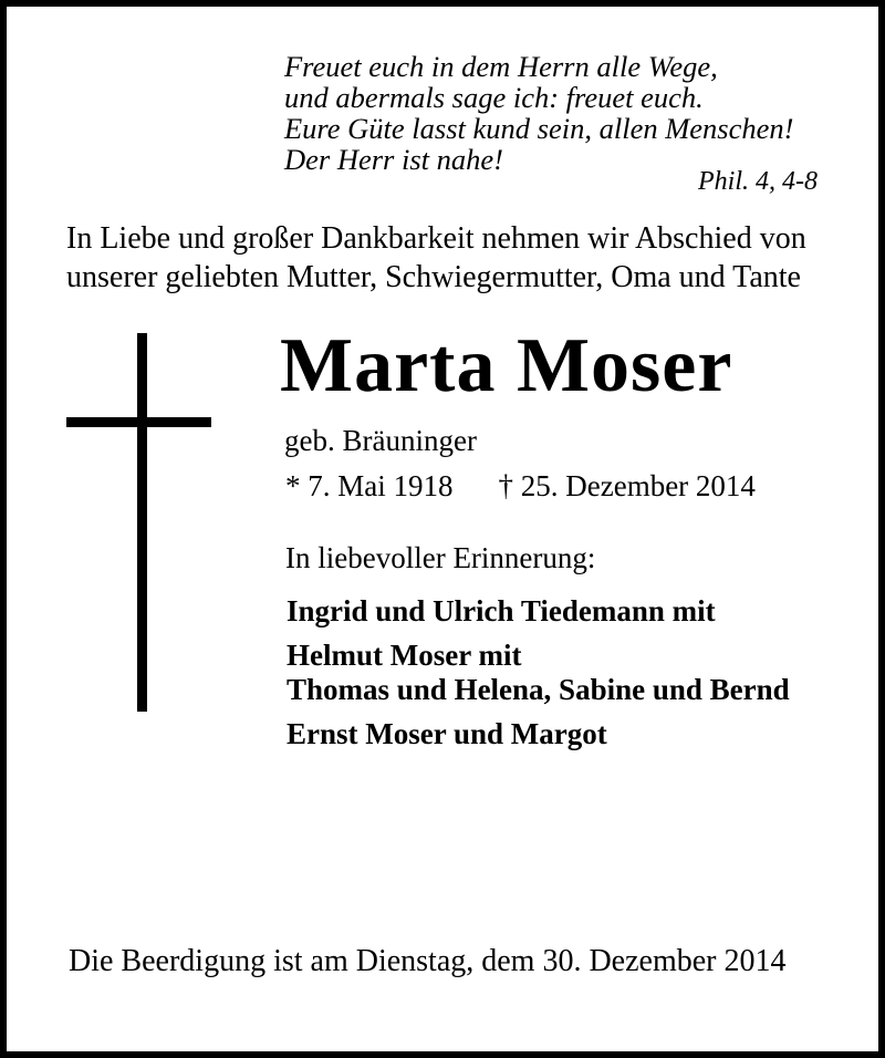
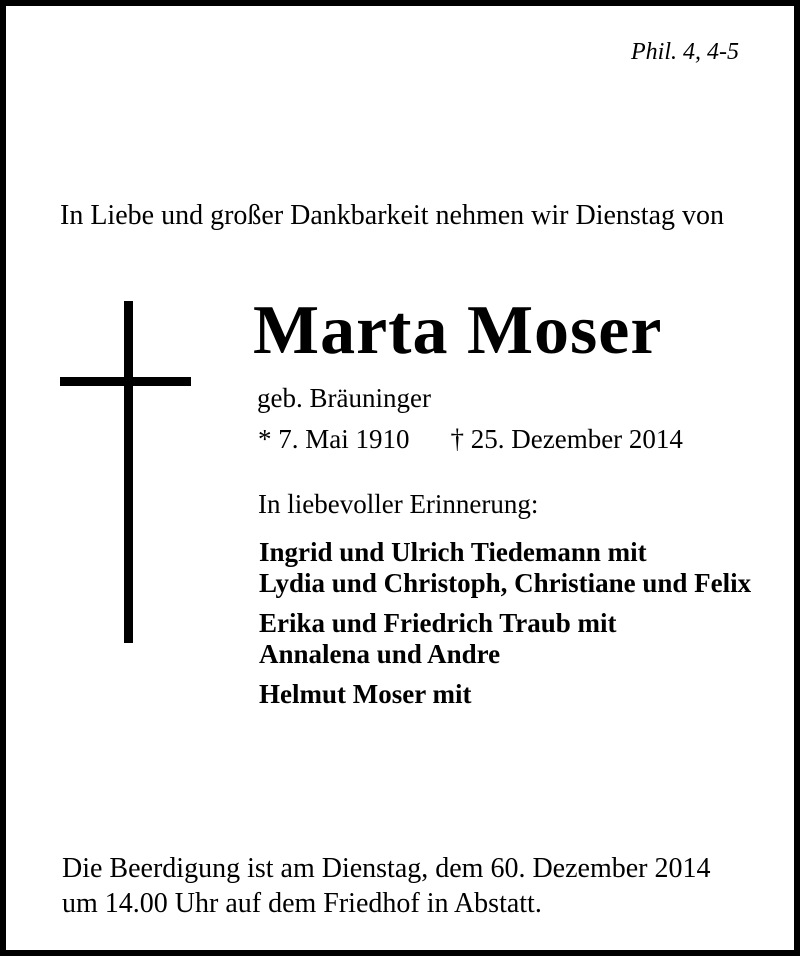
- Freuet euch in dem Herrn alle Wege,
- und abermals sage ich: freuet euch.
- Eure Güte lasst kund sein, allen Menschen!
- Der Herr ist nahe!
- Phil. 4, 4-8
+ Phil. 4, 4-5
- In Liebe und großer Dankbarkeit nehmen wir Abschied von
+ In Liebe und großer Dankbarkeit nehmen wir Dienstag von
- unserer geliebten Mutter, Schwiegermutter, Oma und Tante
  Marta Moser
  geb. Bräuninger
- * 7. Mai 1918 † 25. Dezember 2014
+ * 7. Mai 1910 † 25. Dezember 2014
  In liebevoller Erinnerung:
  Ingrid und Ulrich Tiedemann mit
+ Lydia und Christoph, Christiane und Felix
+ Erika und Friedrich Traub mit
+ Annalena und Andre
  Helmut Moser mit
- Thomas und Helena, Sabine und Bernd
- Ernst Moser und Margot
- Die Beerdigung ist am Dienstag, dem 30. Dezember 2014
+ Die Beerdigung ist am Dienstag, dem 60. Dezember 2014
+ um 14.00 Uhr auf dem Friedhof in Abstatt.
